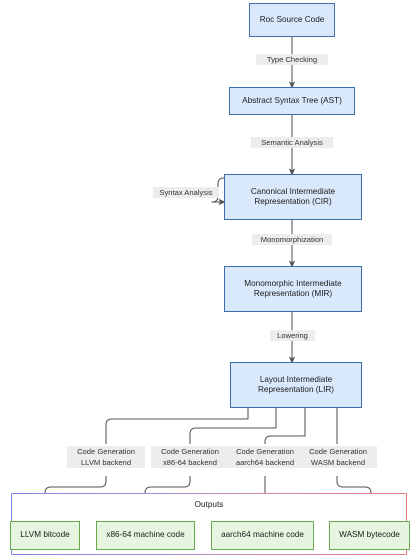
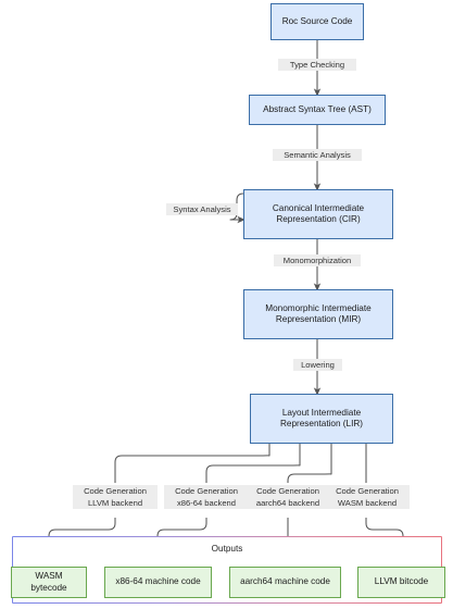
  Outputs
  Roc Source Code
  Abstract Syntax Tree (AST)
  Canonical Intermediate
  Representation (CIR)
  Monomorphic Intermediate
  Representation (MIR)
  Layout Intermediate
  Representation (LIR)
- LLVM bitcode
+ WASM bytecode
  x86-64 machine code
  aarch64 machine code
- WASM bytecode
+ LLVM bitcode
  Type Checking
  Semantic Analysis
  Syntax Analysis
  Monomorphization
  Lowering
  Code Generation
  LLVM backend
  Code Generation
  x86-64 backend
  Code Generation
  aarch64 backend
  Code Generation
  WASM backend
